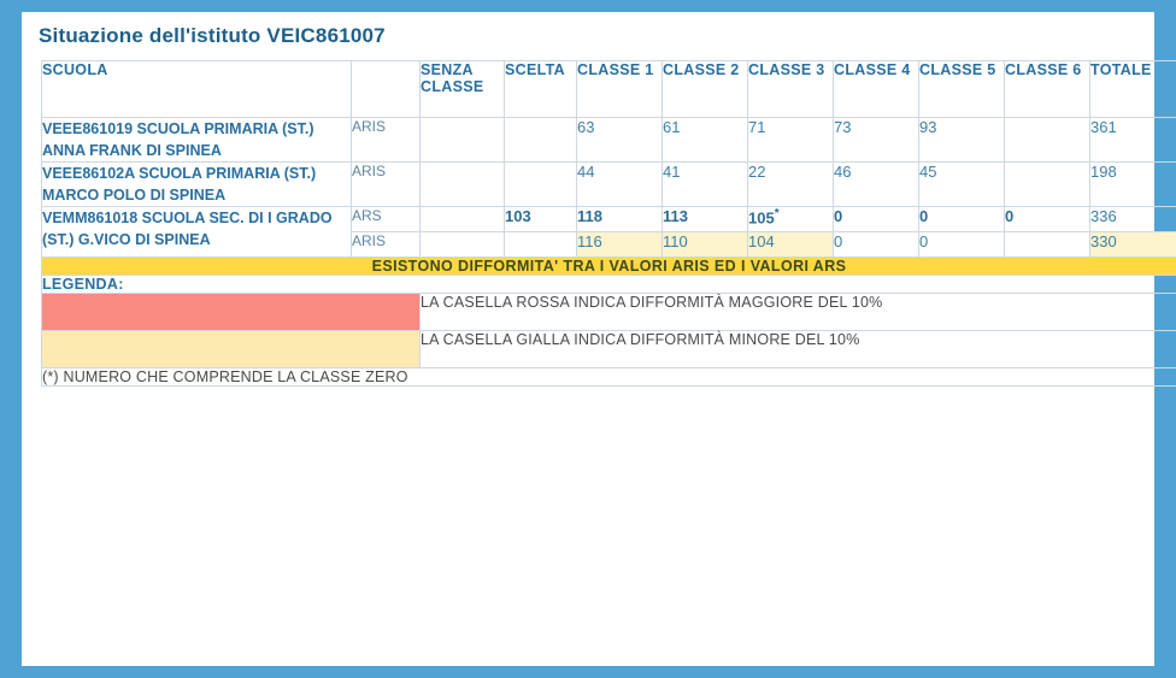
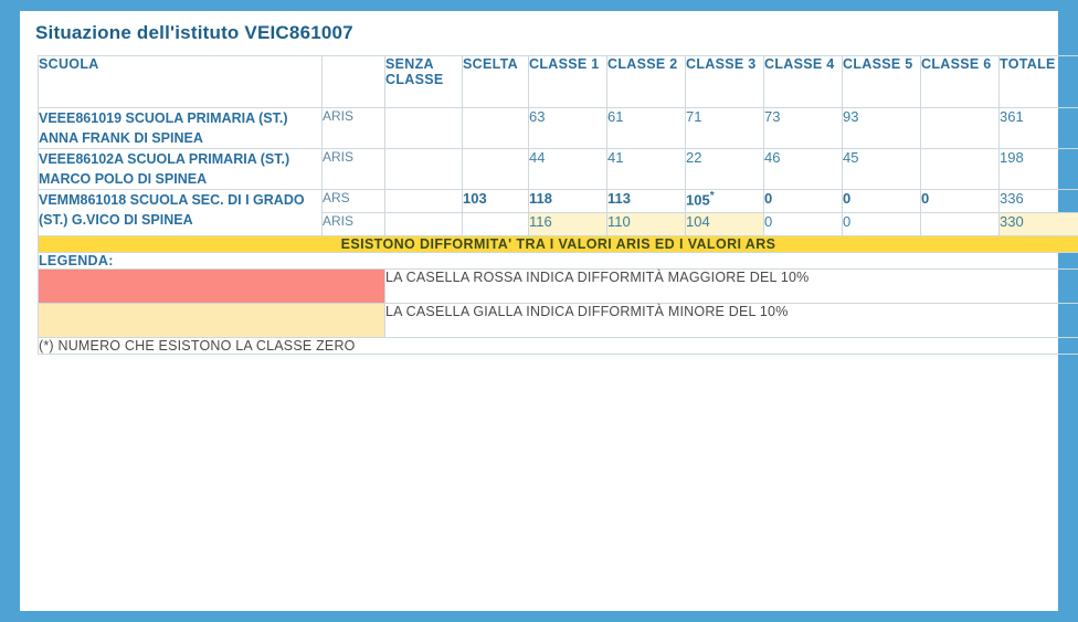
  Situazione dell'istituto VEIC861007
  SCUOLA		SENZA CLASSE	SCELTA	CLASSE 1	CLASSE 2	CLASSE 3	CLASSE 4	CLASSE 5	CLASSE 6	TOTALE
  VEEE861019 SCUOLA PRIMARIA (ST.) ANNA FRANK DI SPINEA	ARIS			63	61	71	73	93		361
  VEEE86102A SCUOLA PRIMARIA (ST.) MARCO POLO DI SPINEA	ARIS			44	41	22	46	45		198
  VEMM861018 SCUOLA SEC. DI I GRADO (ST.) G.VICO DI SPINEA	ARS		103	118	113	105*	0	0	0	336
  ARIS			116	110	104	0	0		330
  ESISTONO DIFFORMITA' TRA I VALORI ARIS ED I VALORI ARS
  LEGENDA:
  	LA CASELLA ROSSA INDICA DIFFORMITÀ MAGGIORE DEL 10%
  	LA CASELLA GIALLA INDICA DIFFORMITÀ MINORE DEL 10%
- (*) NUMERO CHE COMPRENDE LA CLASSE ZERO
+ (*) NUMERO CHE ESISTONO LA CLASSE ZERO
